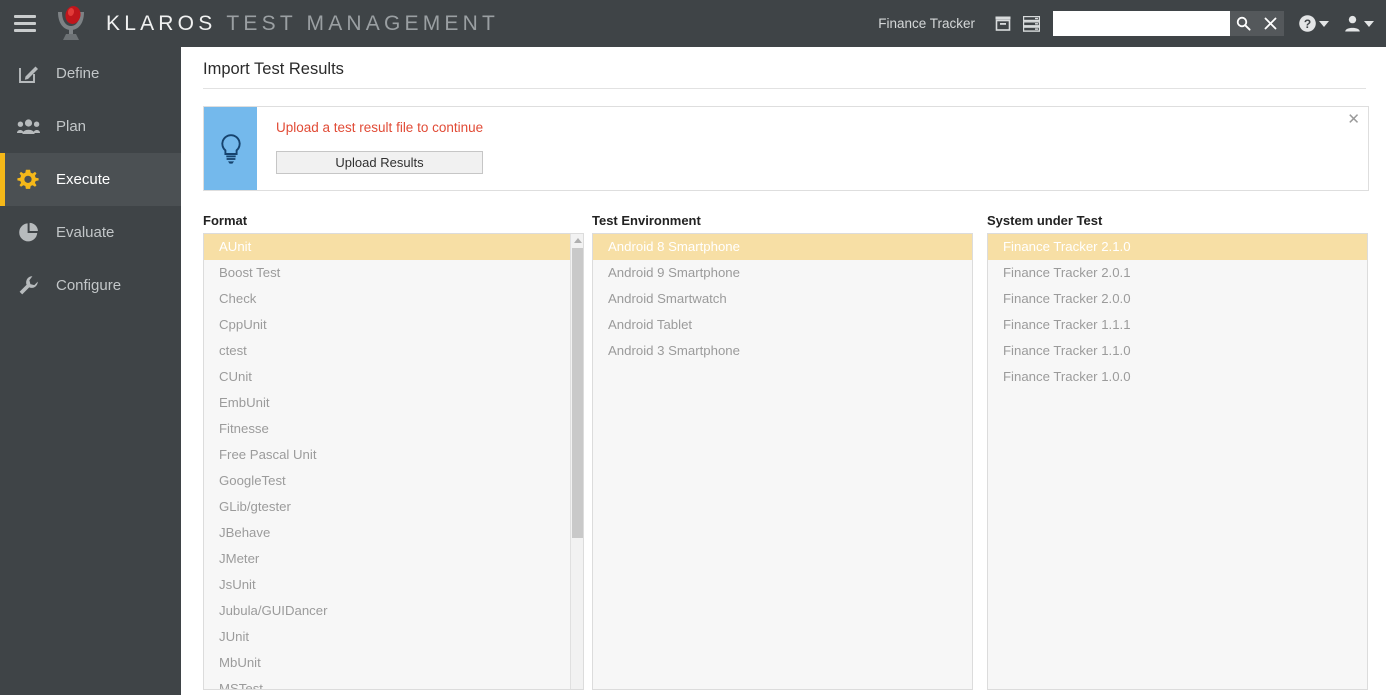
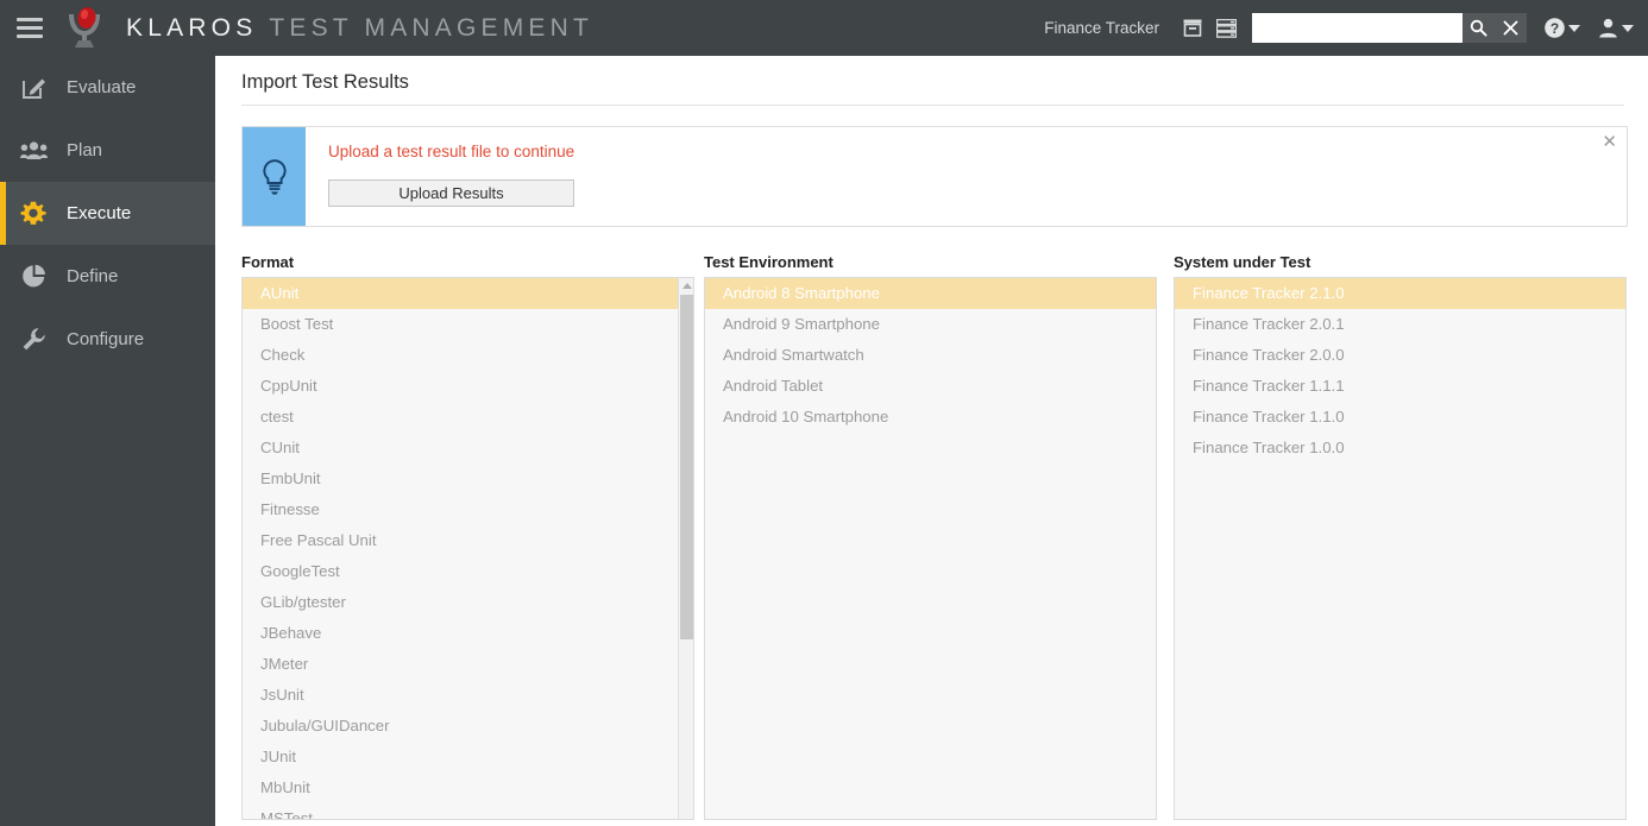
  KLAROS
  TEST MANAGEMENT
  Finance Tracker
  ?
- Define
+ Evaluate
  Plan
  Execute
- Evaluate
+ Define
  Configure
  Import Test Results
  Upload a test result file to continue
  Upload Results
  ✕
  Format
  AUnit
  Boost Test
  Check
  CppUnit
  ctest
  CUnit
  EmbUnit
  Fitnesse
  Free Pascal Unit
  GoogleTest
  GLib/gtester
  JBehave
  JMeter
  JsUnit
  Jubula/GUIDancer
  JUnit
  MbUnit
  MSTest
  Test Environment
  Android 8 Smartphone
  Android 9 Smartphone
  Android Smartwatch
  Android Tablet
- Android 3 Smartphone
+ Android 10 Smartphone
  System under Test
  Finance Tracker 2.1.0
  Finance Tracker 2.0.1
  Finance Tracker 2.0.0
  Finance Tracker 1.1.1
  Finance Tracker 1.1.0
  Finance Tracker 1.0.0
